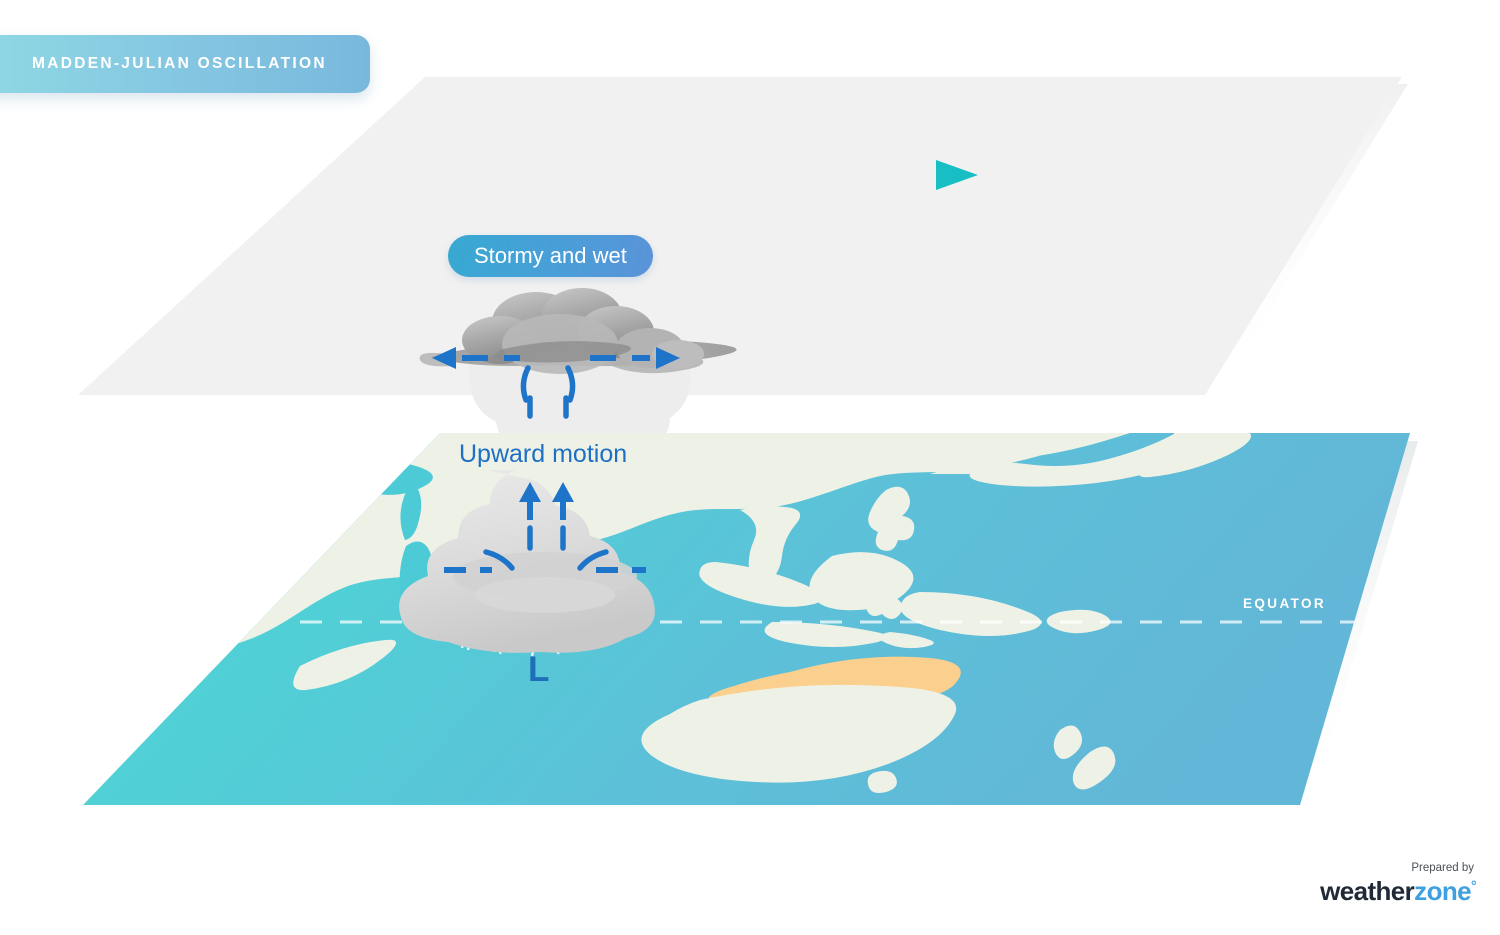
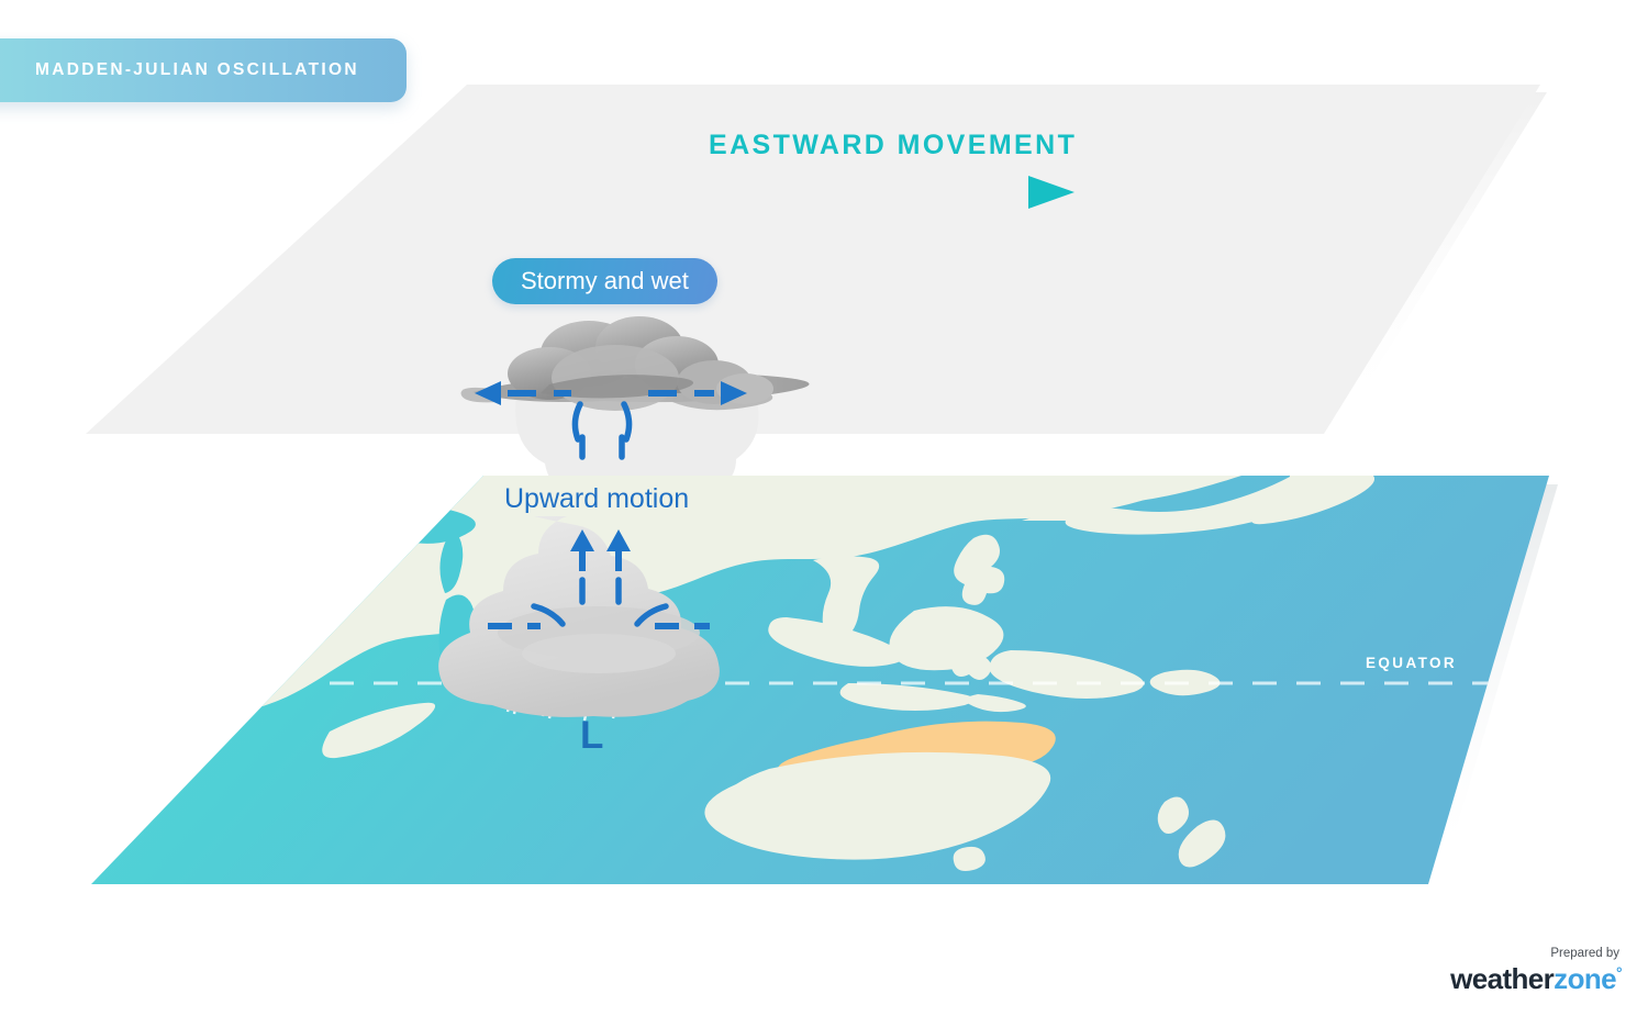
  MADDEN-JULIAN OSCILLATION
+ EASTWARD MOVEMENT
  Stormy and wet
  Upward motion
  L
  EQUATOR
  Prepared by
  weatherzone°
